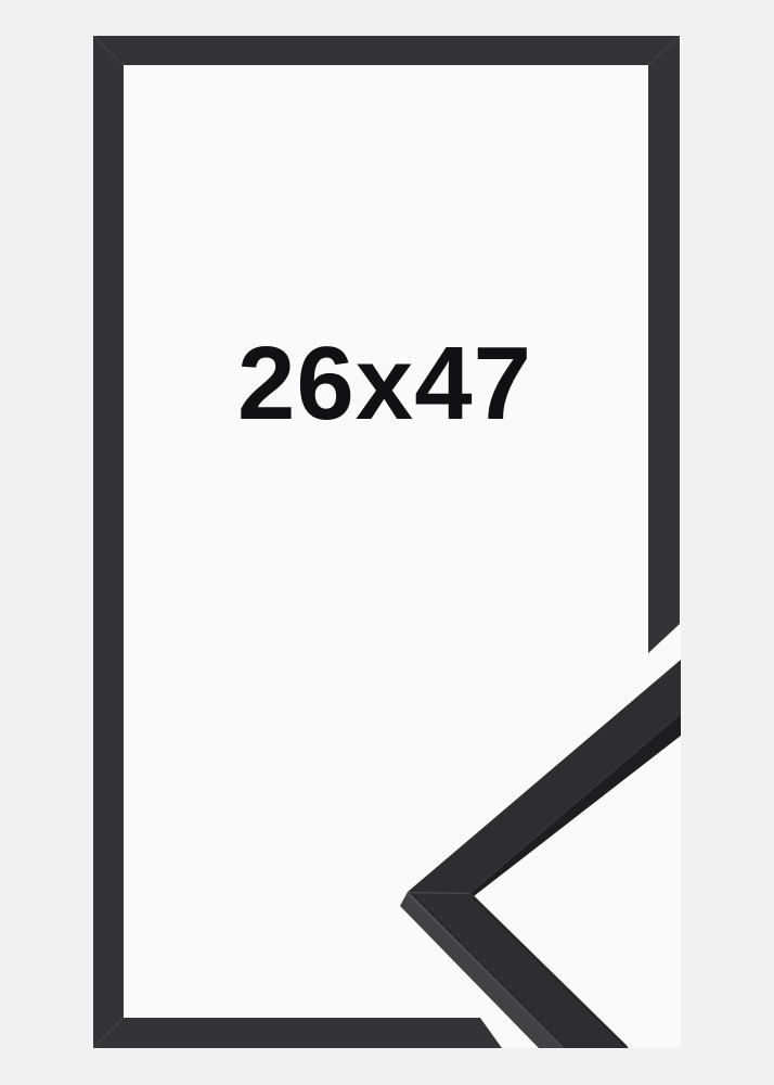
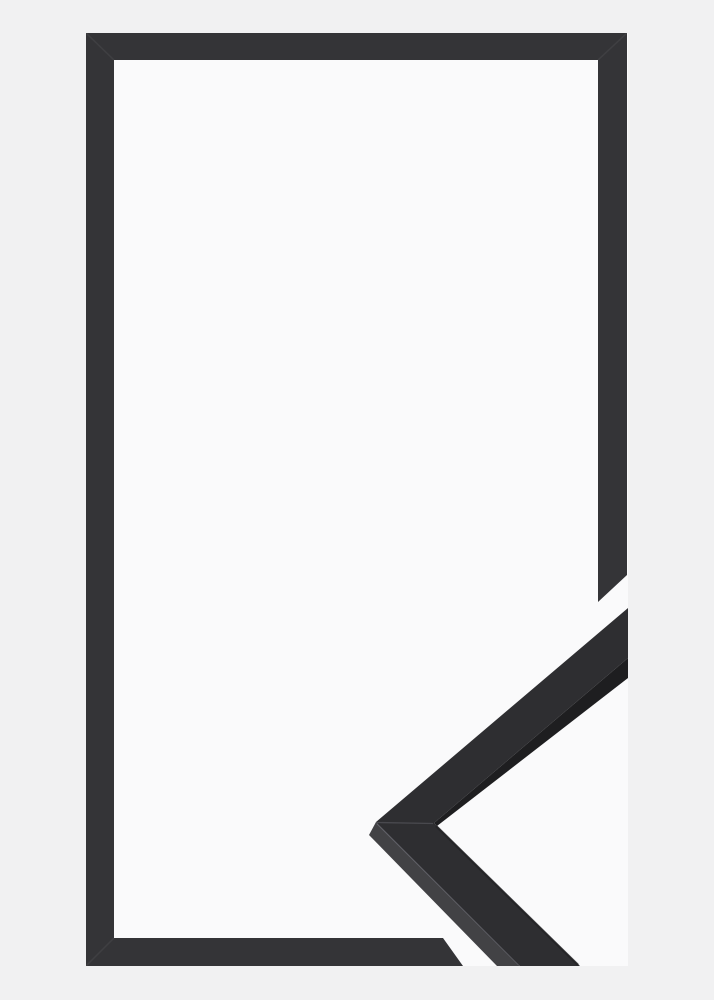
- 26x47
